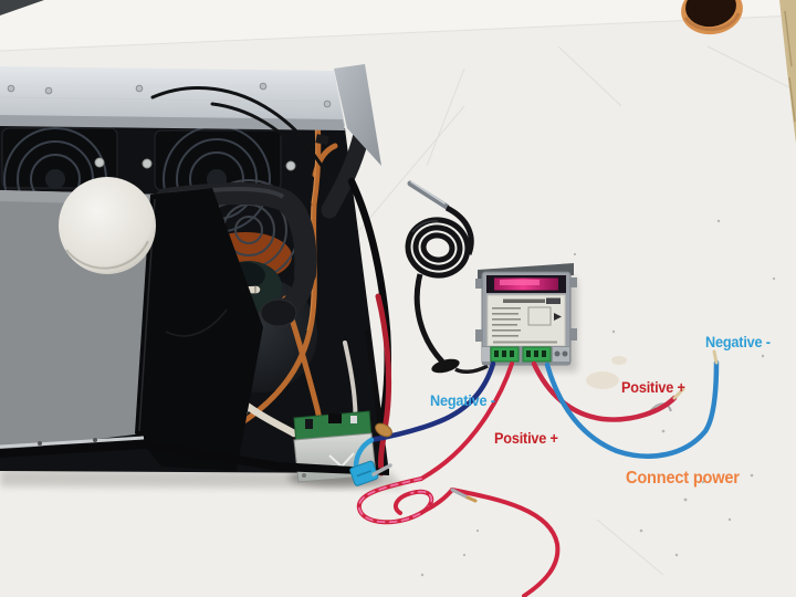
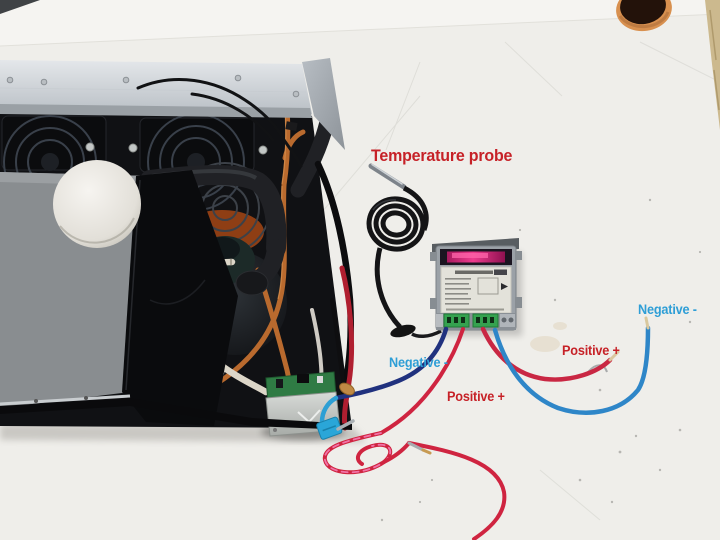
+ Temperature probe
  Negative -
  Positive +
  Positive +
  Negative -
- Connect power
